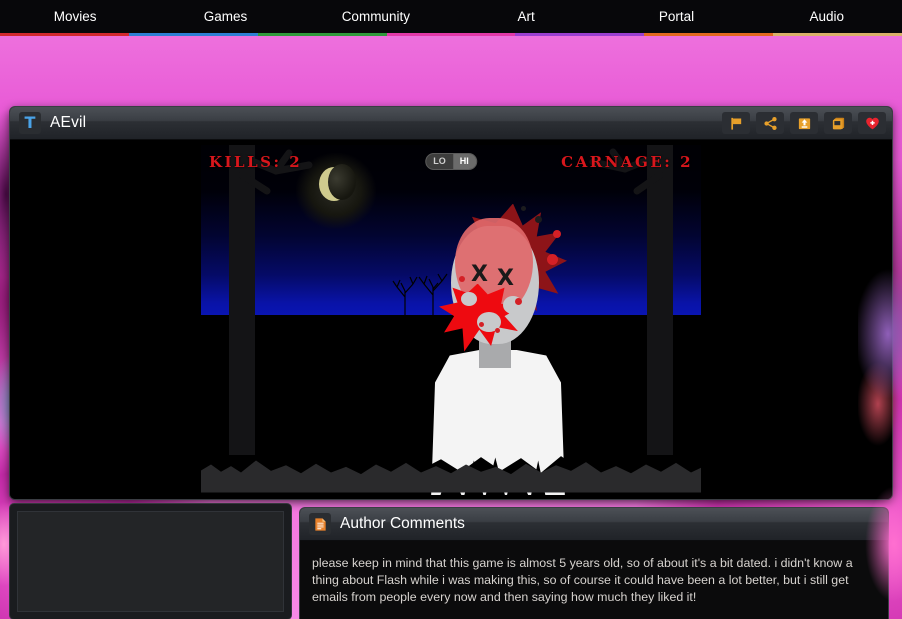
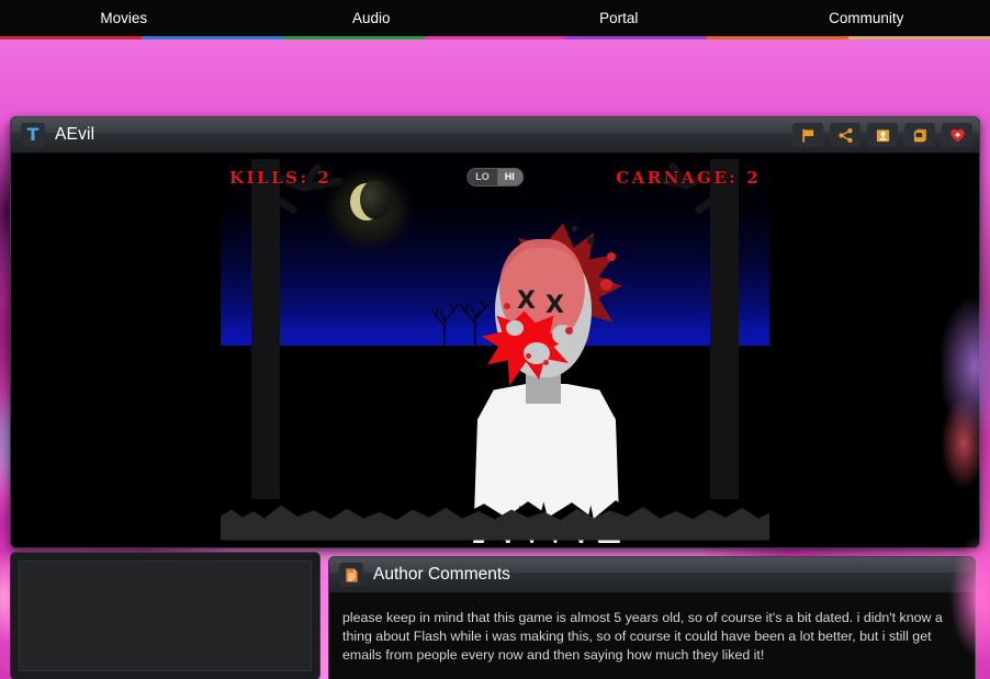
  Movies
- Games
- Community
+ Audio
- Art
  Portal
- Audio
+ Community
  T
  AEvil
  X
  X
  KILLS: 2
  CARNAGE: 2
  LO
  HI
  Author Comments
- please keep in mind that this game is almost 5 years old, so of about it's a bit dated. i didn't know a thing about Flash while i was making this, so of course it could have been a lot better, but i still get emails from people every now and then saying how much they liked it!
+ please keep in mind that this game is almost 5 years old, so of course it's a bit dated. i didn't know a thing about Flash while i was making this, so of course it could have been a lot better, but i still get emails from people every now and then saying how much they liked it!
